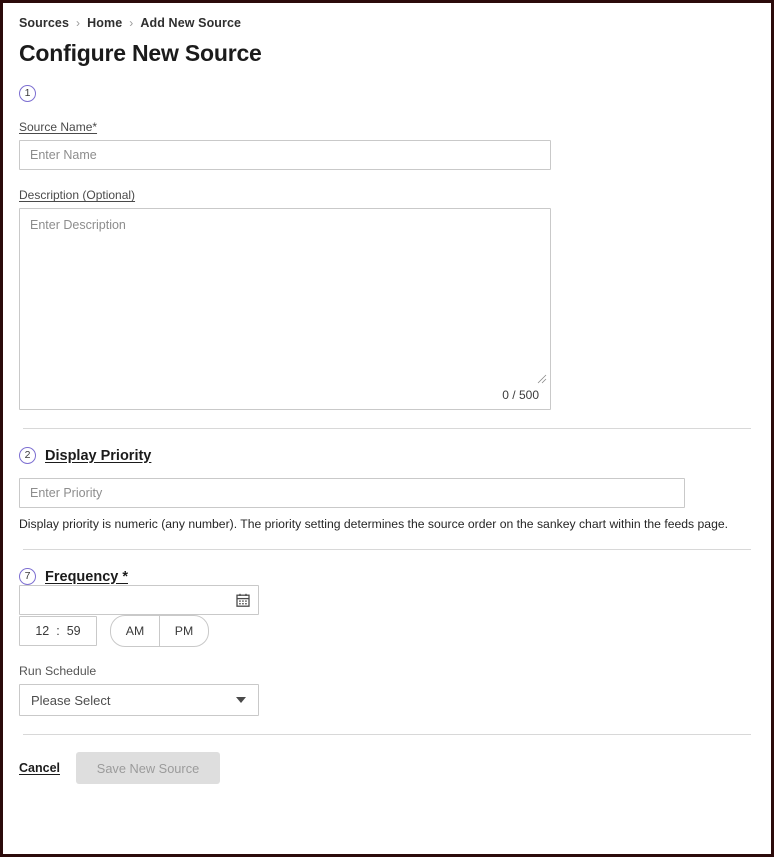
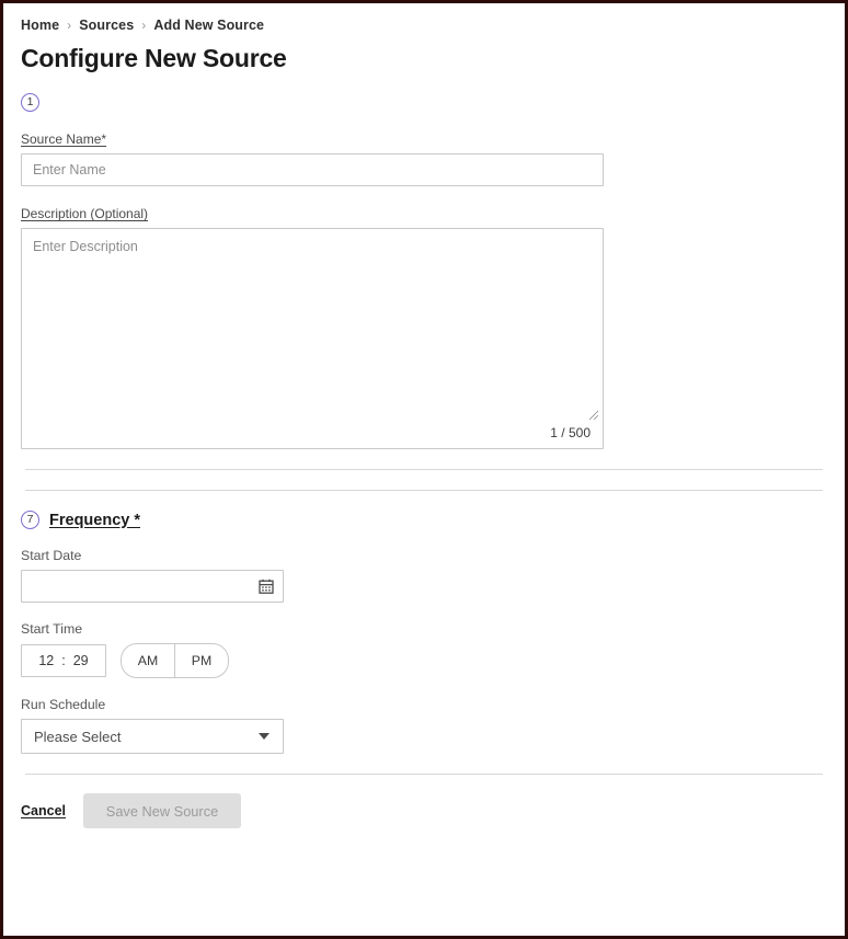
- Sources
+ Home
  ›
- Home
+ Sources
  ›
  Add New Source
  Configure New Source
  1
  Source Name*
  Enter Name
  Description (Optional)
  Enter Description
- 0 / 500
+ 1 / 500
- 2
- Display Priority
- Enter Priority
- Display priority is numeric (any number). The priority setting determines the source order on the sankey chart within the feeds page.
  7
  Frequency *
+ Start Date
+ Start Time
  12
  :
- 59
+ 29
  AM
  PM
  Run Schedule
  Please Select
  Cancel
  Save New Source
